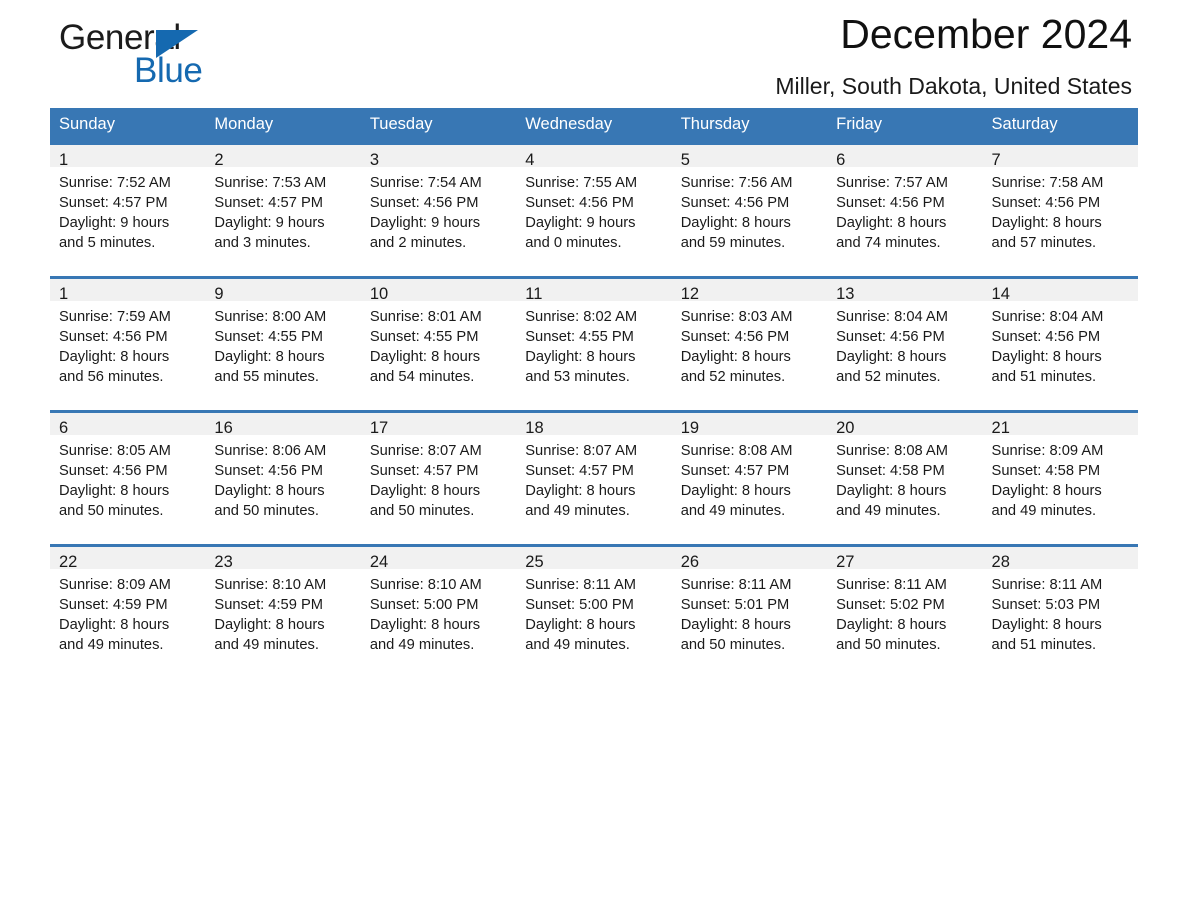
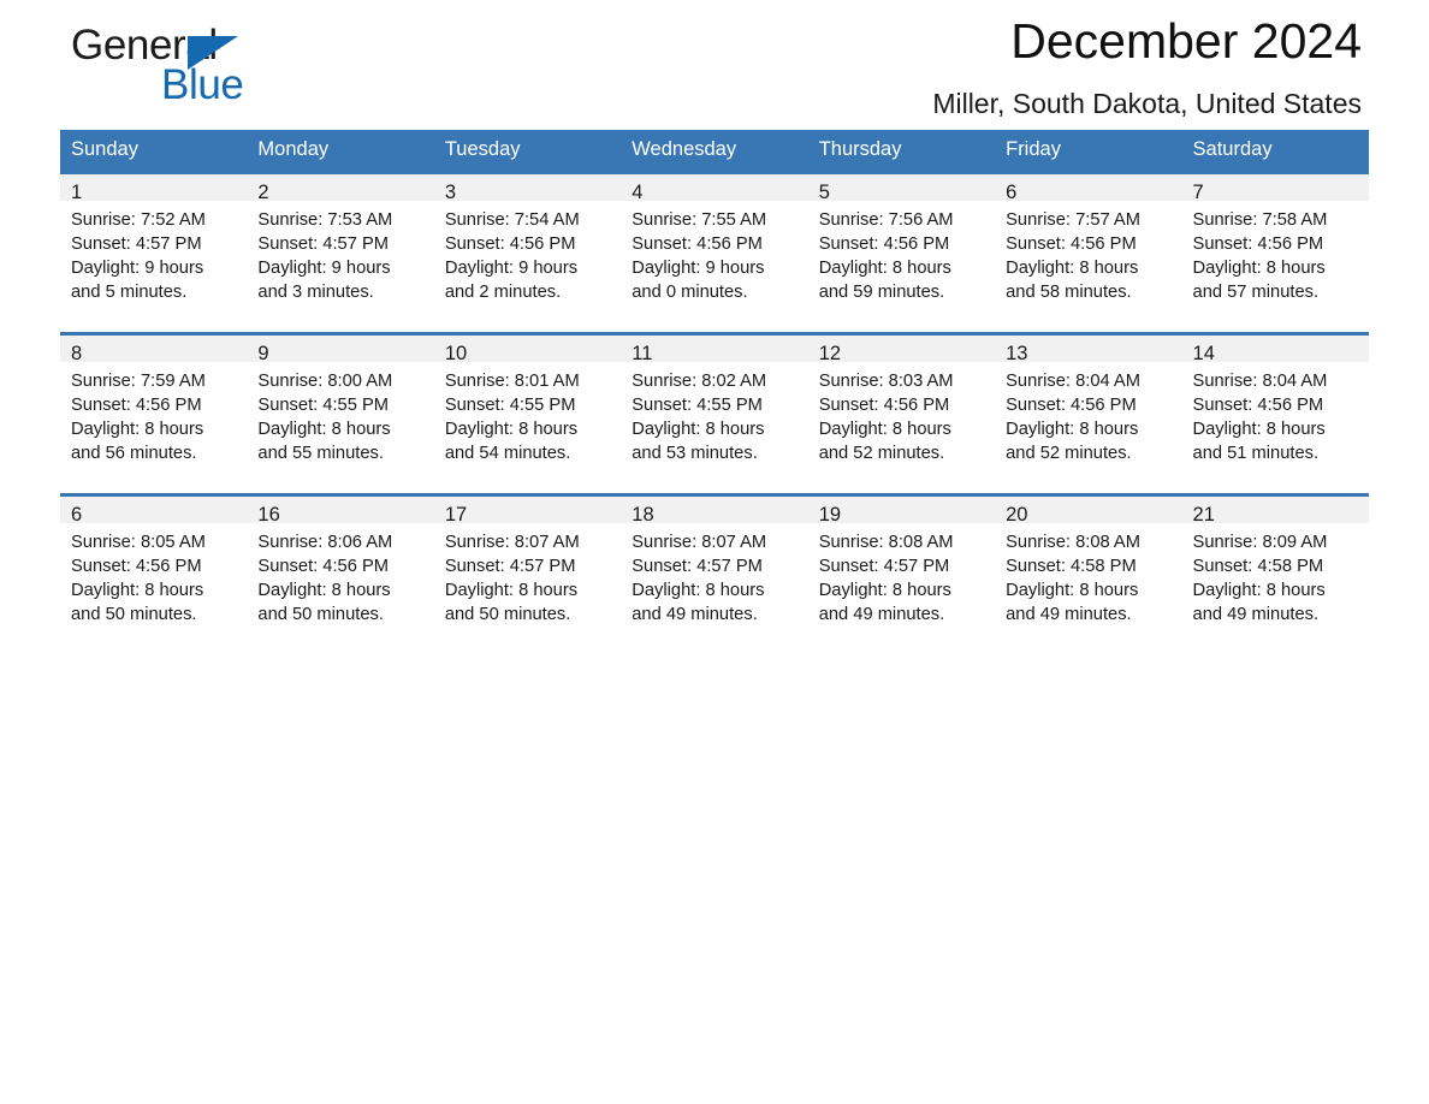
  General
  Blue
  December 2024
  Miller, South Dakota, United States
  Sunday	Monday	Tuesday	Wednesday	Thursday	Friday	Saturday
- 1Sunrise: 7:52 AMSunset: 4:57 PMDaylight: 9 hoursand 5 minutes.	2Sunrise: 7:53 AMSunset: 4:57 PMDaylight: 9 hoursand 3 minutes.	3Sunrise: 7:54 AMSunset: 4:56 PMDaylight: 9 hoursand 2 minutes.	4Sunrise: 7:55 AMSunset: 4:56 PMDaylight: 9 hoursand 0 minutes.	5Sunrise: 7:56 AMSunset: 4:56 PMDaylight: 8 hoursand 59 minutes.	6Sunrise: 7:57 AMSunset: 4:56 PMDaylight: 8 hoursand 74 minutes.	7Sunrise: 7:58 AMSunset: 4:56 PMDaylight: 8 hoursand 57 minutes.
+ 1Sunrise: 7:52 AMSunset: 4:57 PMDaylight: 9 hoursand 5 minutes.	2Sunrise: 7:53 AMSunset: 4:57 PMDaylight: 9 hoursand 3 minutes.	3Sunrise: 7:54 AMSunset: 4:56 PMDaylight: 9 hoursand 2 minutes.	4Sunrise: 7:55 AMSunset: 4:56 PMDaylight: 9 hoursand 0 minutes.	5Sunrise: 7:56 AMSunset: 4:56 PMDaylight: 8 hoursand 59 minutes.	6Sunrise: 7:57 AMSunset: 4:56 PMDaylight: 8 hoursand 58 minutes.	7Sunrise: 7:58 AMSunset: 4:56 PMDaylight: 8 hoursand 57 minutes.
- 1Sunrise: 7:59 AMSunset: 4:56 PMDaylight: 8 hoursand 56 minutes.	9Sunrise: 8:00 AMSunset: 4:55 PMDaylight: 8 hoursand 55 minutes.	10Sunrise: 8:01 AMSunset: 4:55 PMDaylight: 8 hoursand 54 minutes.	11Sunrise: 8:02 AMSunset: 4:55 PMDaylight: 8 hoursand 53 minutes.	12Sunrise: 8:03 AMSunset: 4:56 PMDaylight: 8 hoursand 52 minutes.	13Sunrise: 8:04 AMSunset: 4:56 PMDaylight: 8 hoursand 52 minutes.	14Sunrise: 8:04 AMSunset: 4:56 PMDaylight: 8 hoursand 51 minutes.
+ 8Sunrise: 7:59 AMSunset: 4:56 PMDaylight: 8 hoursand 56 minutes.	9Sunrise: 8:00 AMSunset: 4:55 PMDaylight: 8 hoursand 55 minutes.	10Sunrise: 8:01 AMSunset: 4:55 PMDaylight: 8 hoursand 54 minutes.	11Sunrise: 8:02 AMSunset: 4:55 PMDaylight: 8 hoursand 53 minutes.	12Sunrise: 8:03 AMSunset: 4:56 PMDaylight: 8 hoursand 52 minutes.	13Sunrise: 8:04 AMSunset: 4:56 PMDaylight: 8 hoursand 52 minutes.	14Sunrise: 8:04 AMSunset: 4:56 PMDaylight: 8 hoursand 51 minutes.
  6Sunrise: 8:05 AMSunset: 4:56 PMDaylight: 8 hoursand 50 minutes.	16Sunrise: 8:06 AMSunset: 4:56 PMDaylight: 8 hoursand 50 minutes.	17Sunrise: 8:07 AMSunset: 4:57 PMDaylight: 8 hoursand 50 minutes.	18Sunrise: 8:07 AMSunset: 4:57 PMDaylight: 8 hoursand 49 minutes.	19Sunrise: 8:08 AMSunset: 4:57 PMDaylight: 8 hoursand 49 minutes.	20Sunrise: 8:08 AMSunset: 4:58 PMDaylight: 8 hoursand 49 minutes.	21Sunrise: 8:09 AMSunset: 4:58 PMDaylight: 8 hoursand 49 minutes.
- 22Sunrise: 8:09 AMSunset: 4:59 PMDaylight: 8 hoursand 49 minutes.	23Sunrise: 8:10 AMSunset: 4:59 PMDaylight: 8 hoursand 49 minutes.	24Sunrise: 8:10 AMSunset: 5:00 PMDaylight: 8 hoursand 49 minutes.	25Sunrise: 8:11 AMSunset: 5:00 PMDaylight: 8 hoursand 49 minutes.	26Sunrise: 8:11 AMSunset: 5:01 PMDaylight: 8 hoursand 50 minutes.	27Sunrise: 8:11 AMSunset: 5:02 PMDaylight: 8 hoursand 50 minutes.	28Sunrise: 8:11 AMSunset: 5:03 PMDaylight: 8 hoursand 51 minutes.
